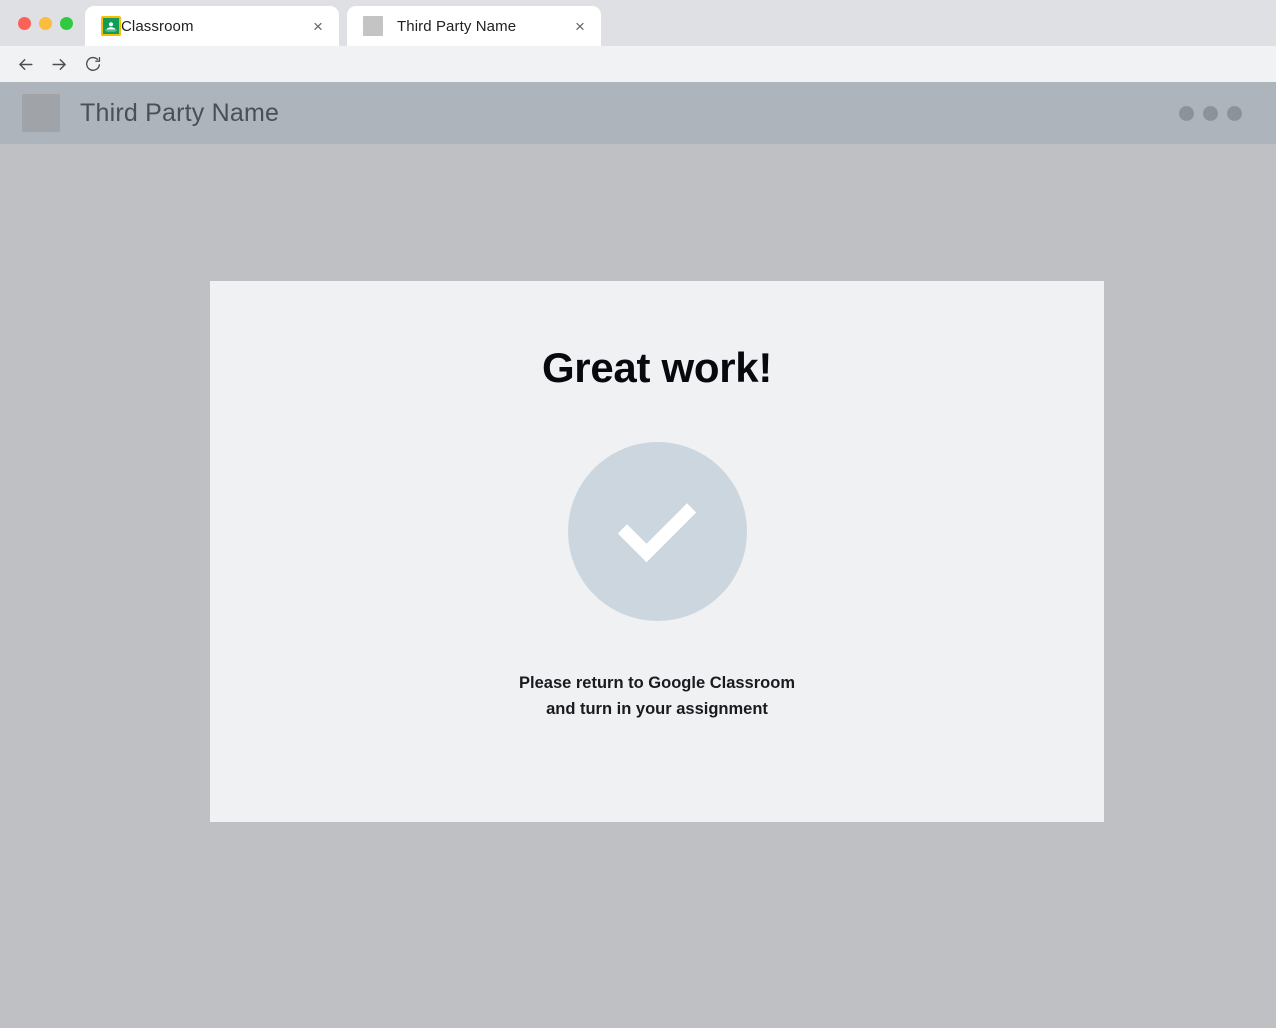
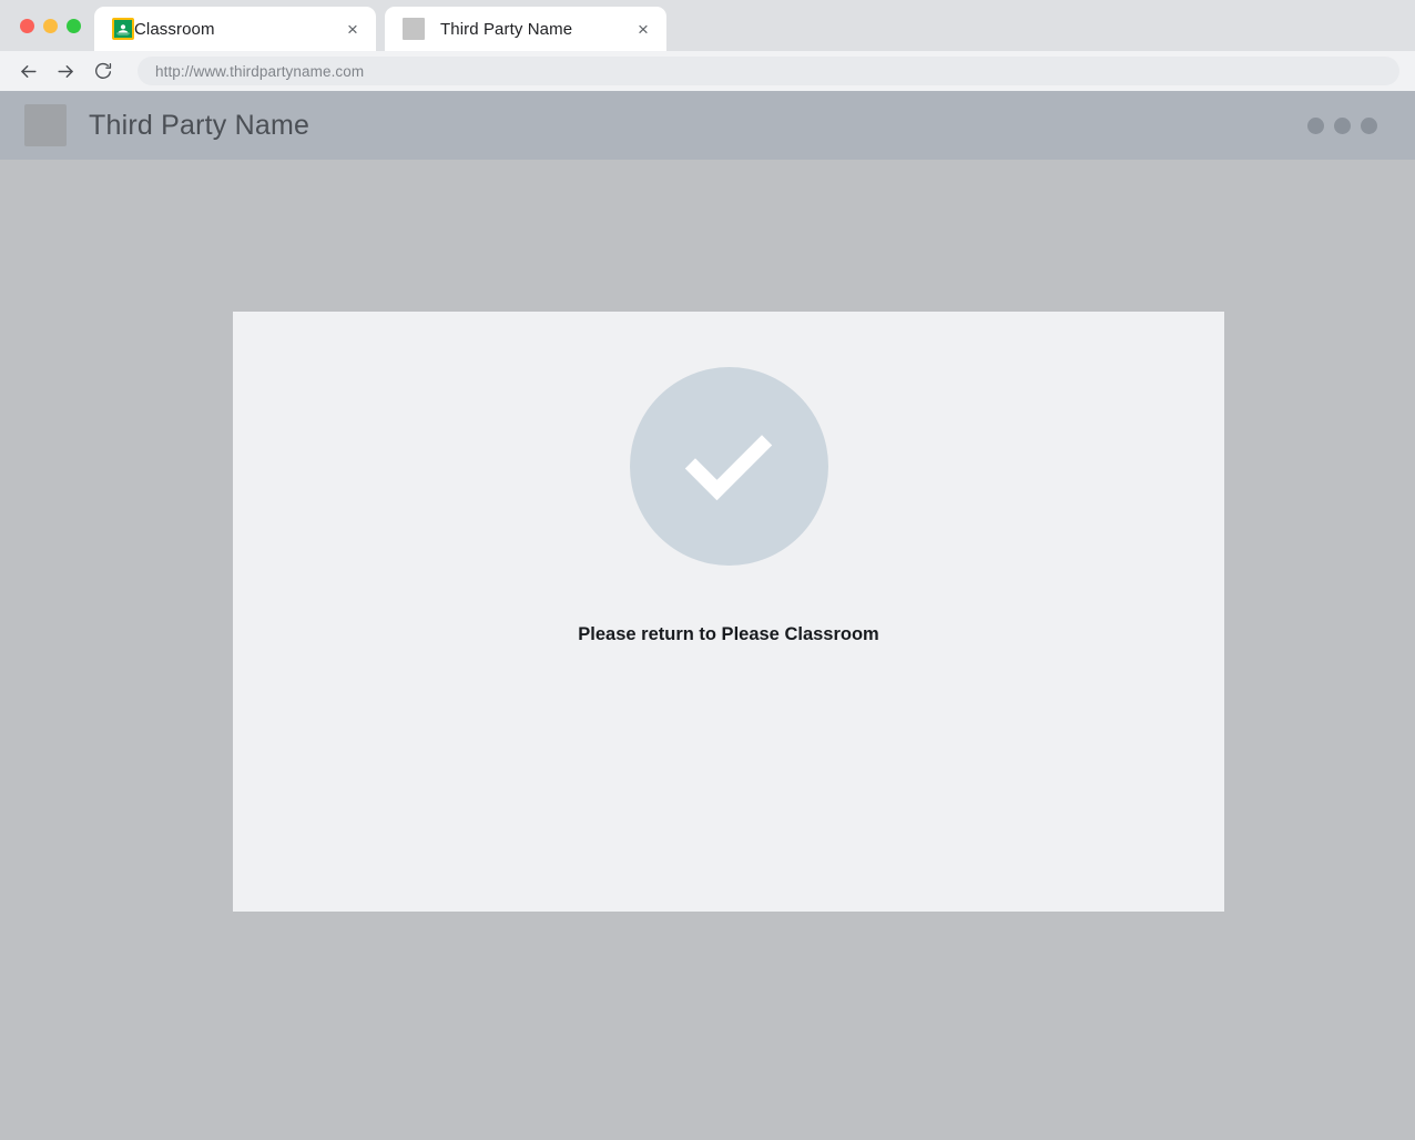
  Classroom
  ×
  Third Party Name
  ×
+ http://www.thirdpartyname.com
  Third Party Name
- Great work!
- Please return to Google Classroom
+ Please return to Please Classroom
- and turn in your assignment
